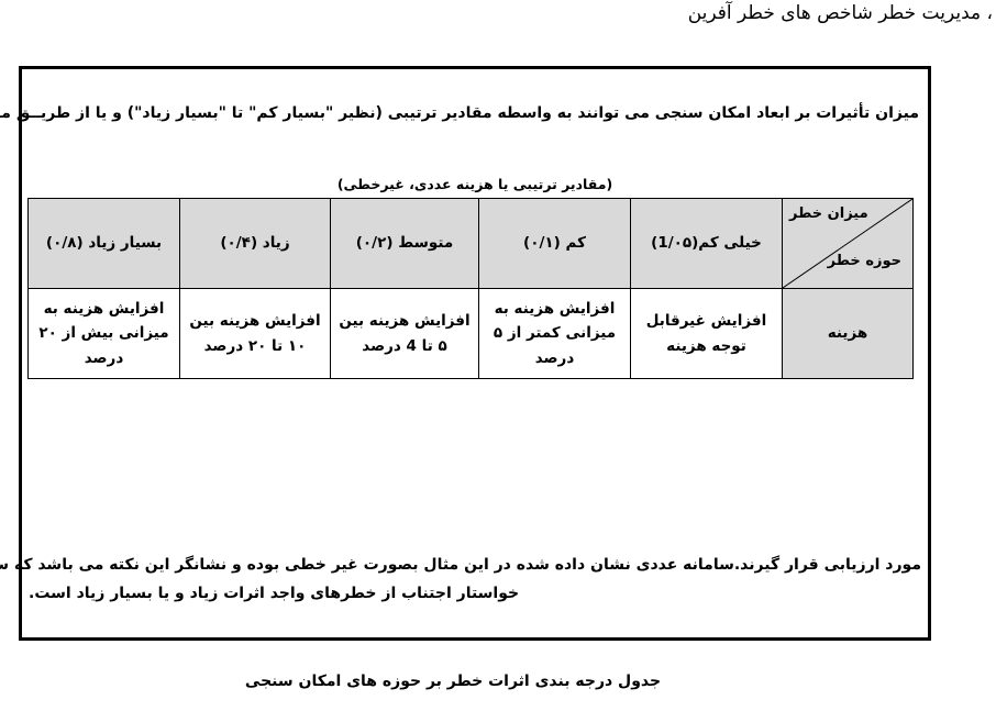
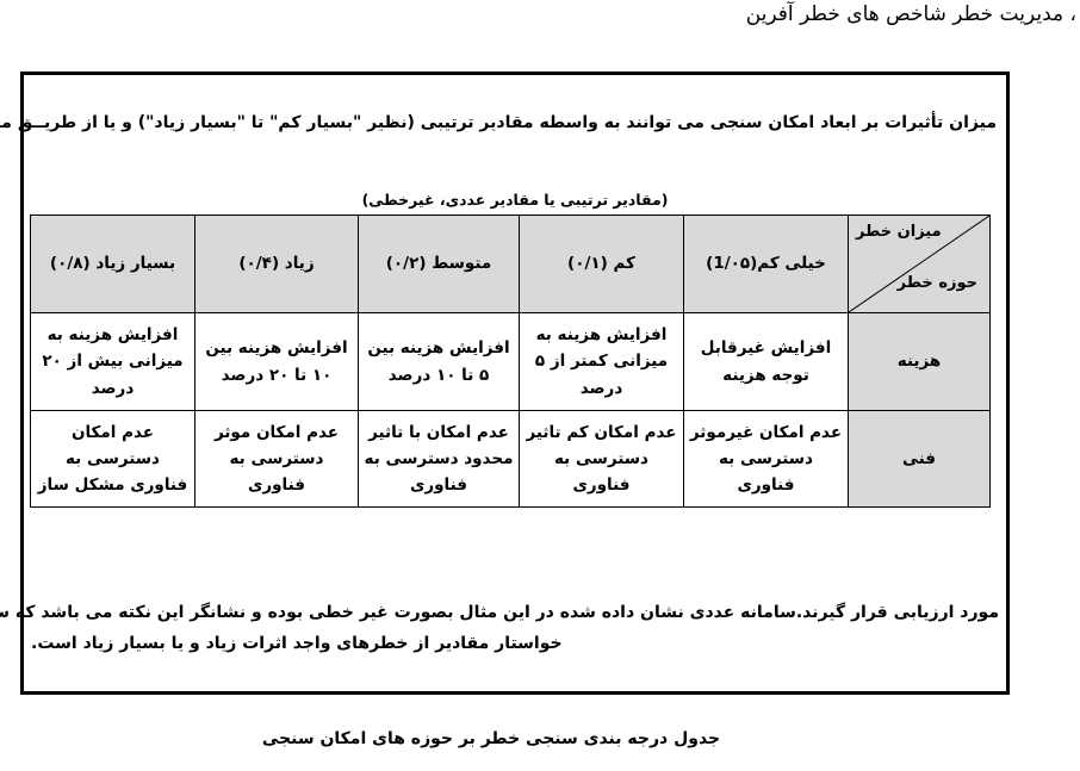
  ، مدیریت خطر شاخص های خطر آفرین
  میزان تأثیرات بر ابعاد امکان سنجی می توانند به واسطه مقادیر ترتیبی (نظیر "بسیار کم" تا "بسیار زیاد") و یا از طریــق م
- (مقادیر ترتیبی یا هزینه عددی، غیرخطی)
+ (مقادیر ترتیبی یا مقادیر عددی، غیرخطی)
  میزان خطر حوزه خطر	خیلی کم(1/۰۵)	کم (۰/۱)	متوسط (۰/۲)	زیاد (۰/۴)	بسیار زیاد (۰/۸)
- هزینه	افزایش غیرقابل توجه هزینه	افزایش هزینه به میزانی کمتر از ۵ درصد	افزایش هزینه بین ۵ تا 4 درصد	افزایش هزینه بین ۱۰ تا ۲۰ درصد	افزایش هزینه به میزانی بیش از ۲۰ درصد
+ هزینه	افزایش غیرقابل توجه هزینه	افزایش هزینه به میزانی کمتر از ۵ درصد	افزایش هزینه بین ۵ تا ۱۰ درصد	افزایش هزینه بین ۱۰ تا ۲۰ درصد	افزایش هزینه به میزانی بیش از ۲۰ درصد
+ فنی	عدم امکان غیرموثر دسترسی به فناوری	عدم امکان کم تاثیر دسترسی به فناوری	عدم امکان با تاثیر محدود دسترسی به فناوری	عدم امکان موثر دسترسی به فناوری	عدم امکان دسترسی به فناوری مشکل ساز
  مورد ارزیابی قرار گیرند.سامانه عددی نشان داده شده در این مثال بصورت غیر خطی بوده و نشانگر این نکته می باشد که س
- خواستار اجتناب از خطرهای واجد اثرات زیاد و یا بسیار زیاد است.
+ خواستار مقادیر از خطرهای واجد اثرات زیاد و یا بسیار زیاد است.
- جدول درجه بندی اثرات خطر بر حوزه های امکان سنجی
+ جدول درجه بندی سنجی خطر بر حوزه های امکان سنجی
